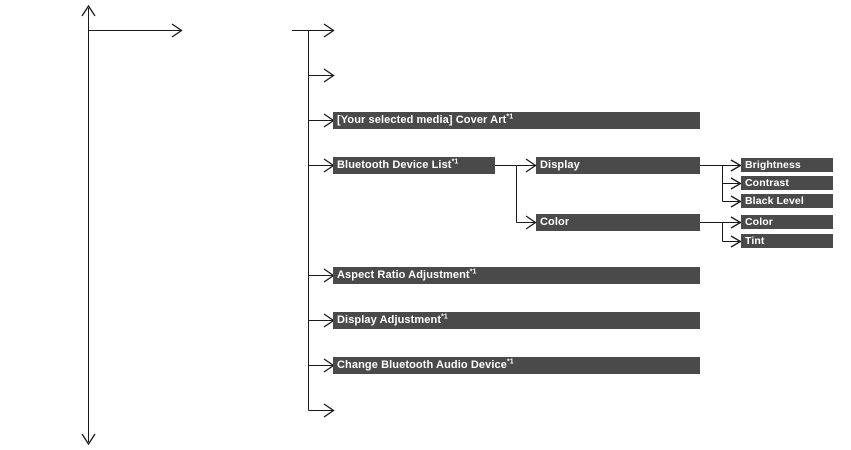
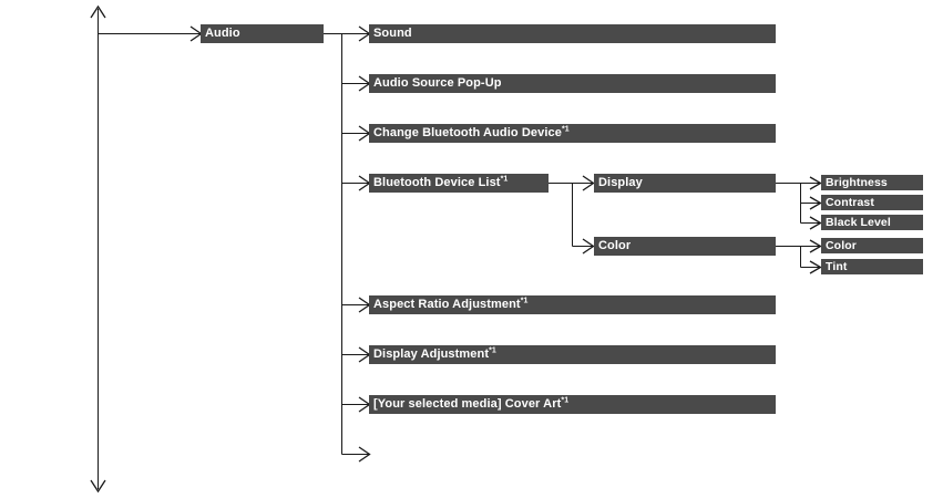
+ Audio
+ Sound
+ Audio Source Pop-Up
- [Your selected media] Cover Art
+ Change Bluetooth Audio Device
  Bluetooth Device List
  Aspect Ratio Adjustment
  Display Adjustment
- Change Bluetooth Audio Device
+ [Your selected media] Cover Art
  Display
  Color
  Brightness
  Contrast
  Black Level
  Color
  Tint
